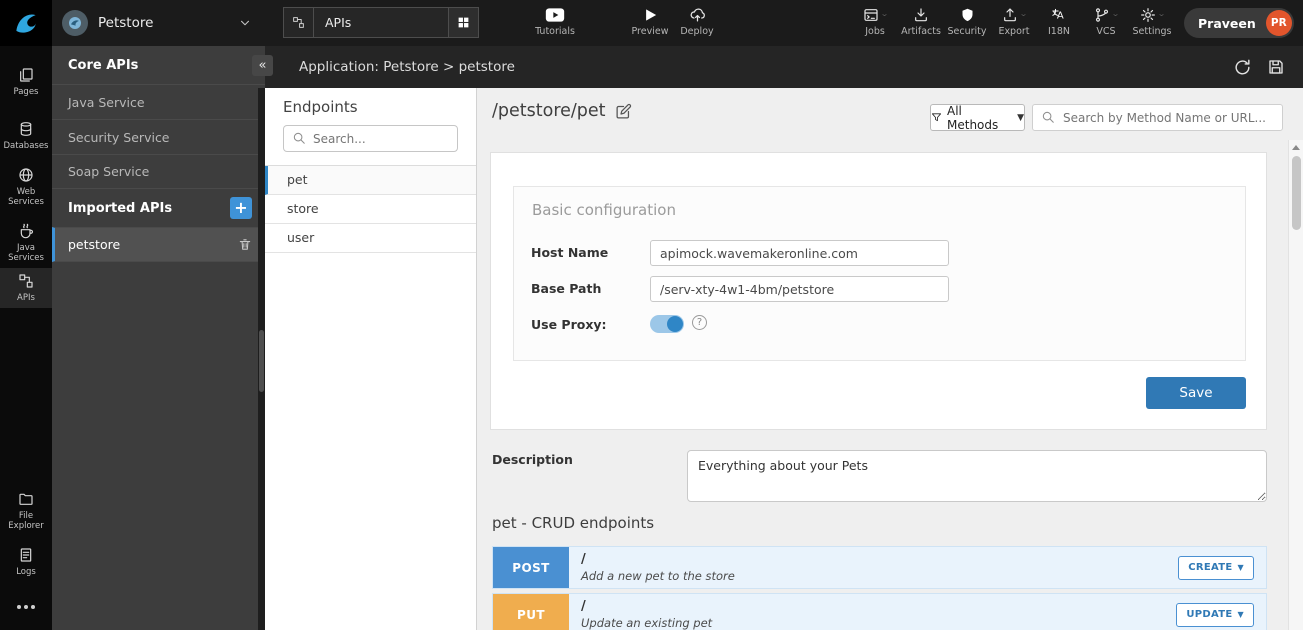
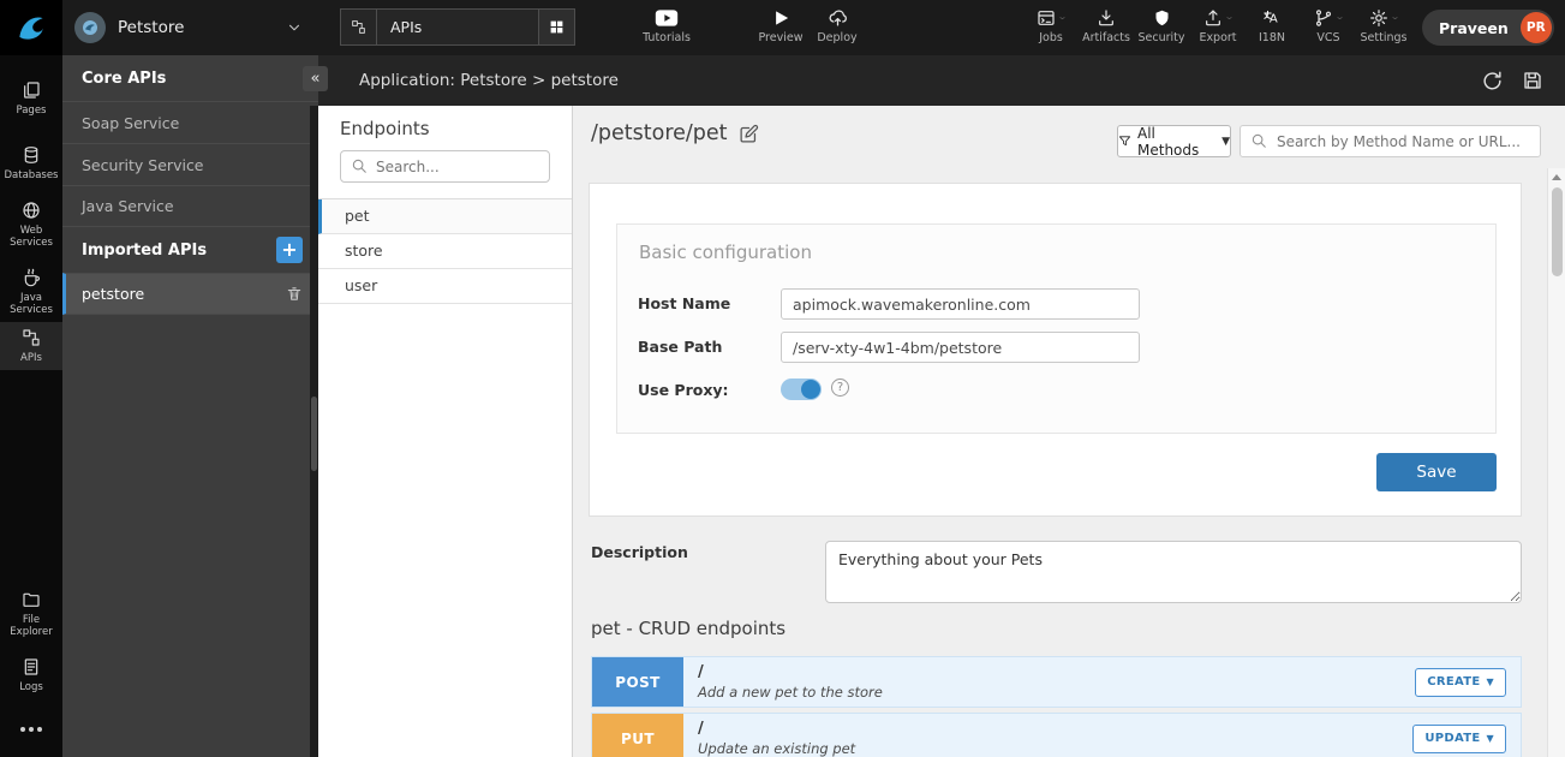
  Petstore
  APIs
  Tutorials
  Preview
  Deploy
  Jobs
  Artifacts
  Security
  Export
  A
  I18N
  VCS
  Settings
  Praveen
  PR
  Pages
  Databases
  Web Services
  Java Services
  APIs
  File Explorer
  Logs
  Core APIs
- Java Service
+ Soap Service
  Security Service
- Soap Service
+ Java Service
  Imported APIs
  +
  petstore
  «
  Application: Petstore > petstore
  Endpoints
  Search...
  pet
  store
  user
  /petstore/pet
  All Methods
  ▼
  Search by Method Name or URL...
  Basic configuration
  Host Name
  apimock.wavemakeronline.com
  Base Path
  /serv-xty-4w1-4bm/petstore
  Use Proxy:
  ?
  Save
  Description
  Everything about your Pets
  pet - CRUD endpoints
  POST
  /
  Add a new pet to the store
  CREATE
  ▼
  PUT
  /
  Update an existing pet
  UPDATE
  ▼
